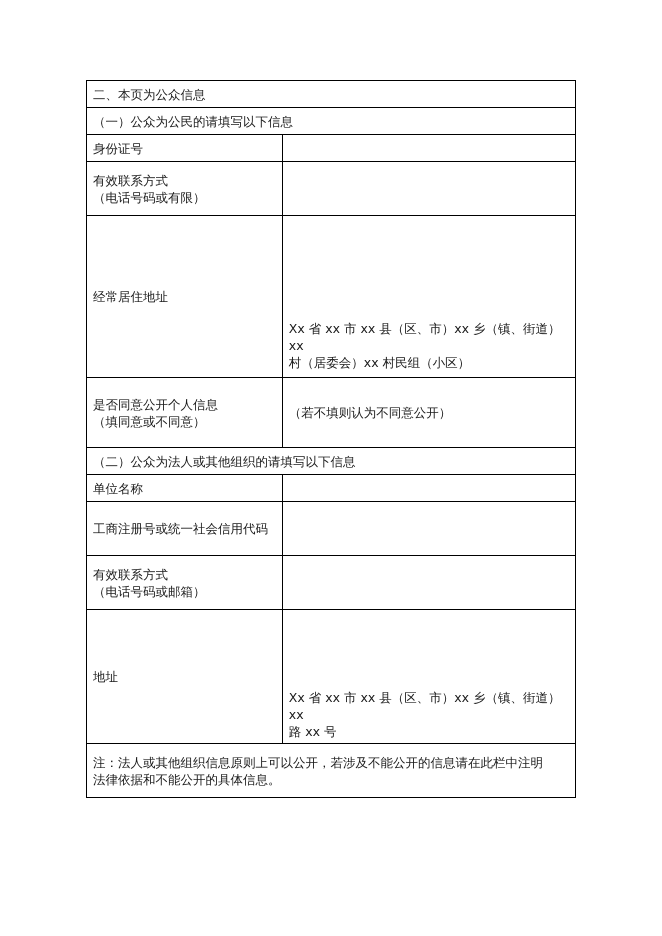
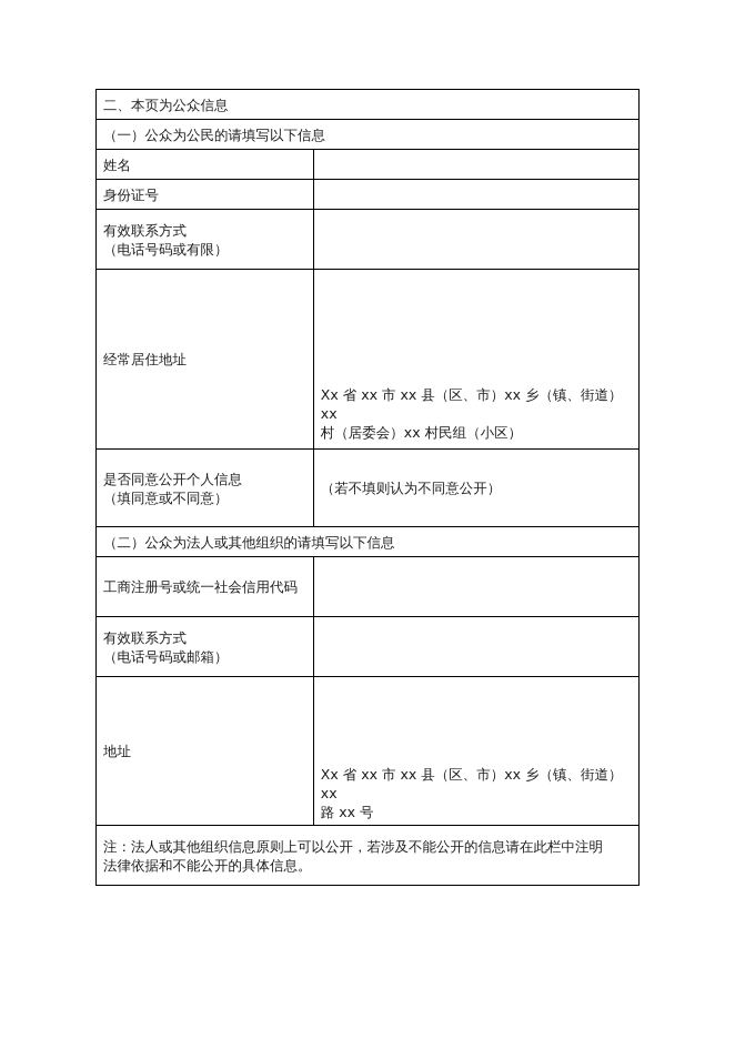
  二、本页为公众信息
  （一）公众为公民的请填写以下信息
+ 姓名
  身份证号
  有效联系方式 （电话号码或有限）
  经常居住地址	Xx 省 xx 市 xx 县（区、市）xx 乡（镇、街道）xx 村（居委会）xx 村民组（小区）
  是否同意公开个人信息 （填同意或不同意）	（若不填则认为不同意公开）
  （二）公众为法人或其他组织的请填写以下信息
- 单位名称
  工商注册号或统一社会信用代码
  有效联系方式 （电话号码或邮箱）
  地址	Xx 省 xx 市 xx 县（区、市）xx 乡（镇、街道）xx 路 xx 号
  注：法人或其他组织信息原则上可以公开，若涉及不能公开的信息请在此栏中注明 法律依据和不能公开的具体信息。
